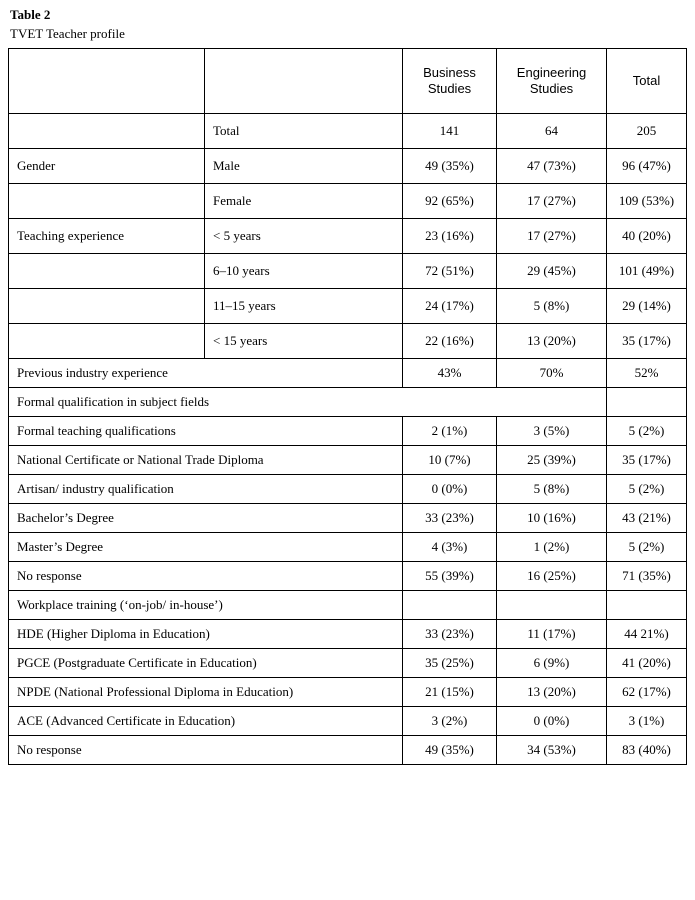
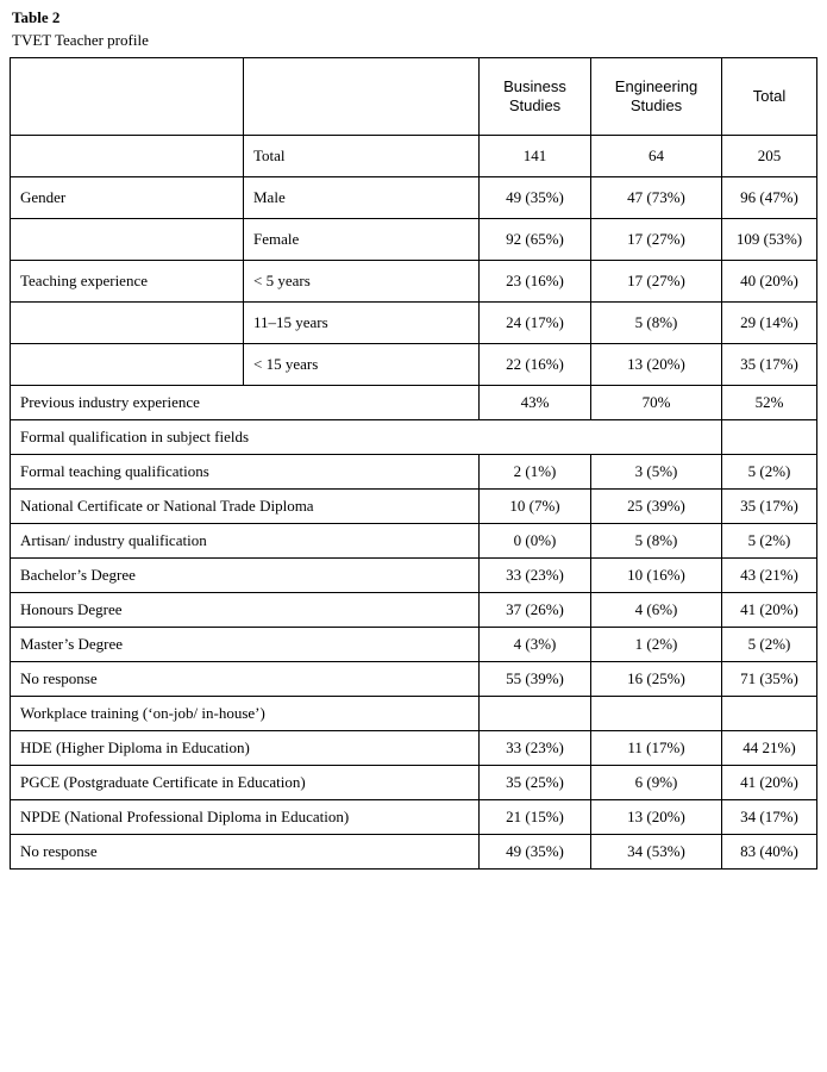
  Table 2
  TVET Teacher profile
  		Business Studies	Engineering Studies	Total
  	Total	141	64	205
  Gender	Male	49 (35%)	47 (73%)	96 (47%)
  	Female	92 (65%)	17 (27%)	109 (53%)
  Teaching experience	< 5 years	23 (16%)	17 (27%)	40 (20%)
- 	6–10 years	72 (51%)	29 (45%)	101 (49%)
  	11–15 years	24 (17%)	5 (8%)	29 (14%)
  	< 15 years	22 (16%)	13 (20%)	35 (17%)
  Previous industry experience	43%	70%	52%
  Formal qualification in subject fields
  Formal teaching qualifications	2 (1%)	3 (5%)	5 (2%)
  National Certificate or National Trade Diploma	10 (7%)	25 (39%)	35 (17%)
  Artisan/ industry qualification	0 (0%)	5 (8%)	5 (2%)
  Bachelor’s Degree	33 (23%)	10 (16%)	43 (21%)
+ Honours Degree	37 (26%)	4 (6%)	41 (20%)
  Master’s Degree	4 (3%)	1 (2%)	5 (2%)
  No response	55 (39%)	16 (25%)	71 (35%)
  Workplace training (‘on-job/ in-house’)
  HDE (Higher Diploma in Education)	33 (23%)	11 (17%)	44 21%)
  PGCE (Postgraduate Certificate in Education)	35 (25%)	6 (9%)	41 (20%)
- NPDE (National Professional Diploma in Education)	21 (15%)	13 (20%)	62 (17%)
+ NPDE (National Professional Diploma in Education)	21 (15%)	13 (20%)	34 (17%)
- ACE (Advanced Certificate in Education)	3 (2%)	0 (0%)	3 (1%)
  No response	49 (35%)	34 (53%)	83 (40%)
